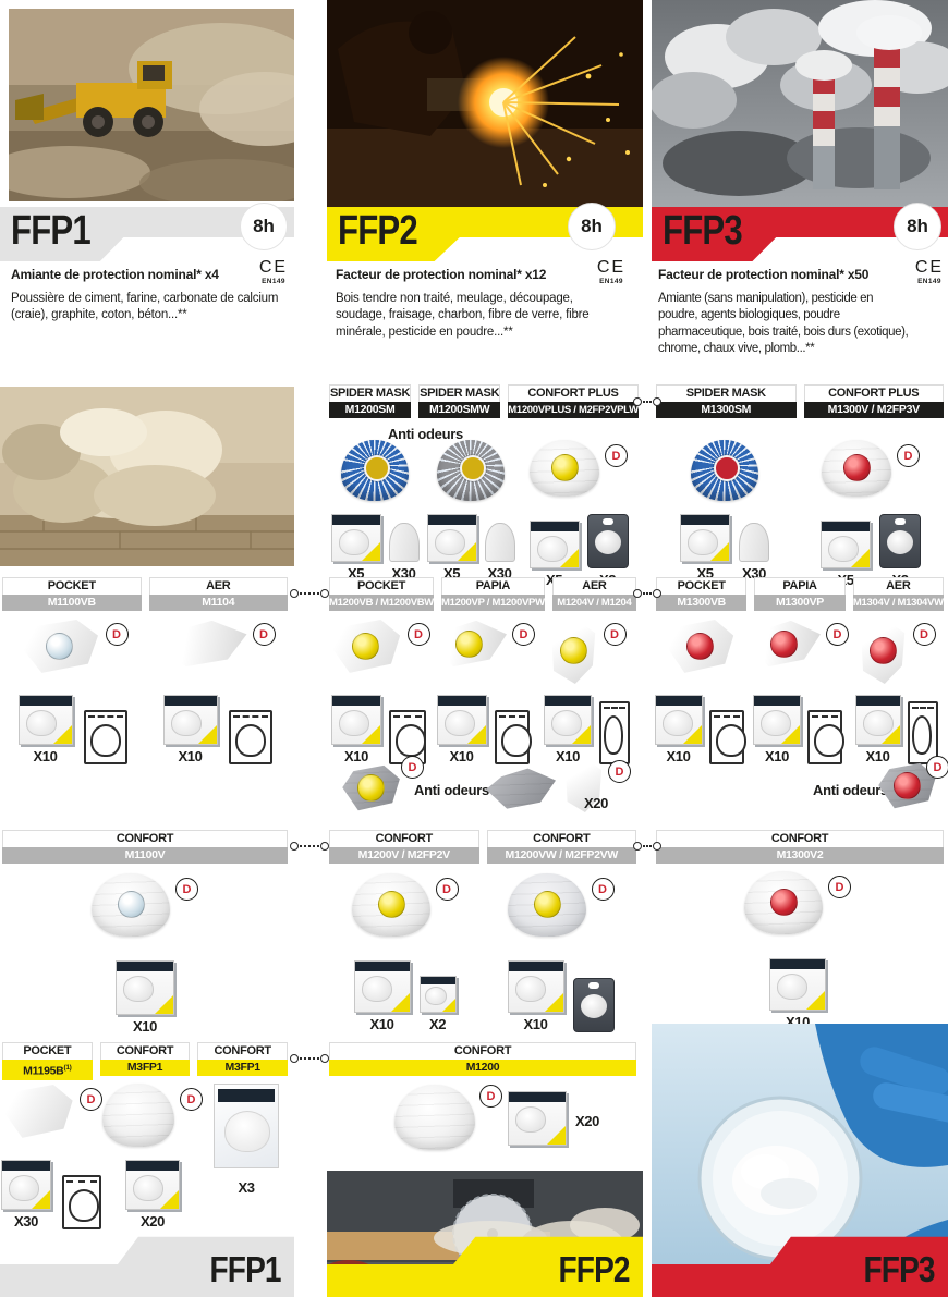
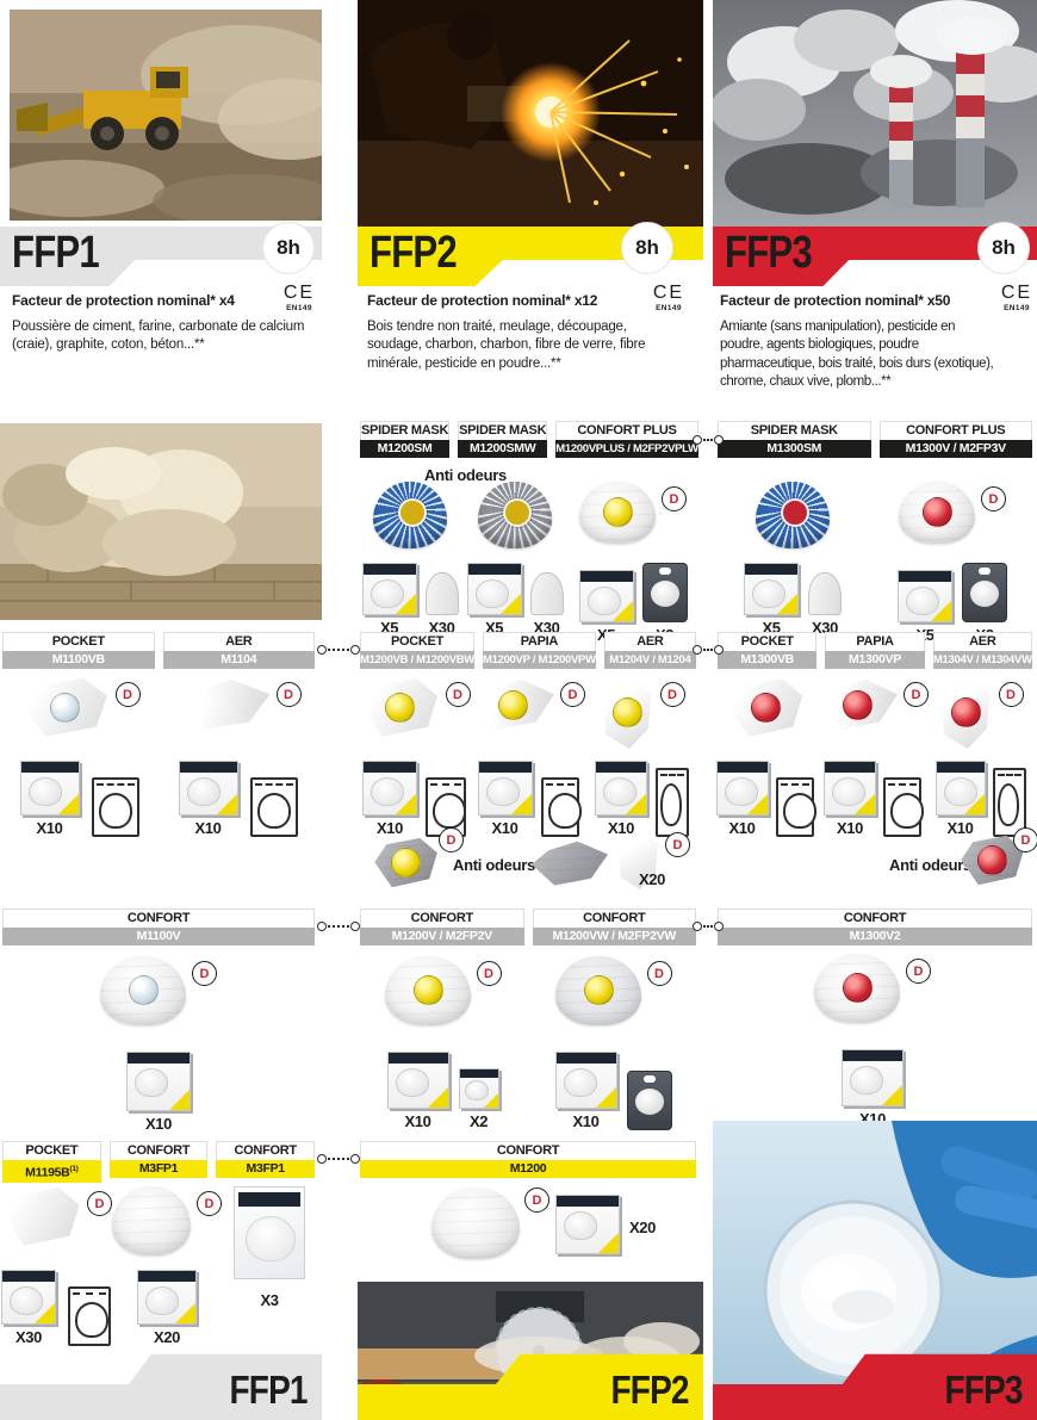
  FFP1
  8h
  CE
- Amiante de protection nominal* x4
+ Facteur de protection nominal* x4
  Poussière de ciment, farine, carbonate de calcium (craie), graphite, coton, béton...**
  POCKET
  M1100VB
  AER
  M1104
  D
  X10
  D
  X10
  CONFORT
  M1100V
  D
  X10
  POCKET
  CONFORT
  M3FP1
  CONFORT
  M3FP1
  D
  X30
  D
  X20
  X3
  FFP1
  FFP2
  8h
  CE
  Facteur de protection nominal* x12
- Bois tendre non traité, meulage, découpage, soudage, fraisage, charbon, fibre de verre, fibre minérale, pesticide en poudre...**
+ Bois tendre non traité, meulage, découpage, soudage, charbon, charbon, fibre de verre, fibre minérale, pesticide en poudre...**
  SPIDER MASK
  M1200SM
  SPIDER MASK
  M1200SMW
  CONFORT PLUS
  M1200VPLUS / M2FP2VPLW
  Anti odeurs
  X5
  X30
  X5
  X30
  D
  POCKET
  M1200VB / M1200VBW
  PAPIA
  M1200VP / M1200VPW
  AER
  M1204V / M1204
  D
  X10
  D
  X10
  D
  X10
  D
  Anti odeurs
  D
  X20
  CONFORT
  M1200V / M2FP2V
  CONFORT
  M1200VW / M2FP2VW
  D
  X10
  X2
  D
  X10
  CONFORT
  M1200
  D
  X20
  FFP2
  FFP3
  8h
  CE
  Facteur de protection nominal* x50
  Amiante (sans manipulation), pesticide en poudre, agents biologiques, poudre pharmaceutique, bois traité, bois durs (exotique), chrome, chaux vive, plomb...**
  SPIDER MASK
  M1300SM
  CONFORT PLUS
  M1300V / M2FP3V
  X5
  X30
  D
  POCKET
  M1300VB
  PAPIA
  M1300VP
  AER
  M1304V / M1304VW
  X10
  D
  X10
  D
  X10
  Anti odeur
  D
  CONFORT
  M1300V2
  D
  X10
  FFP3
